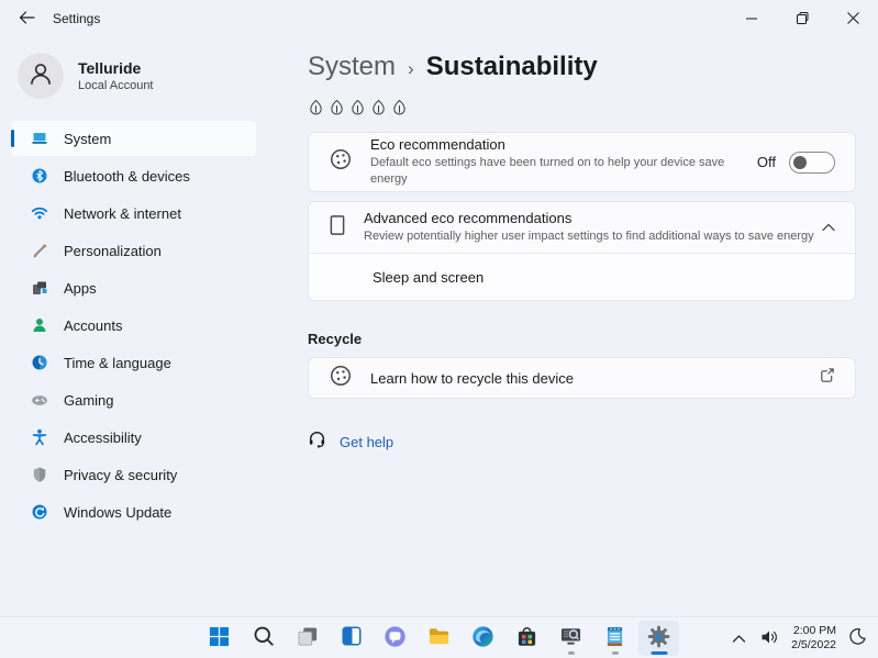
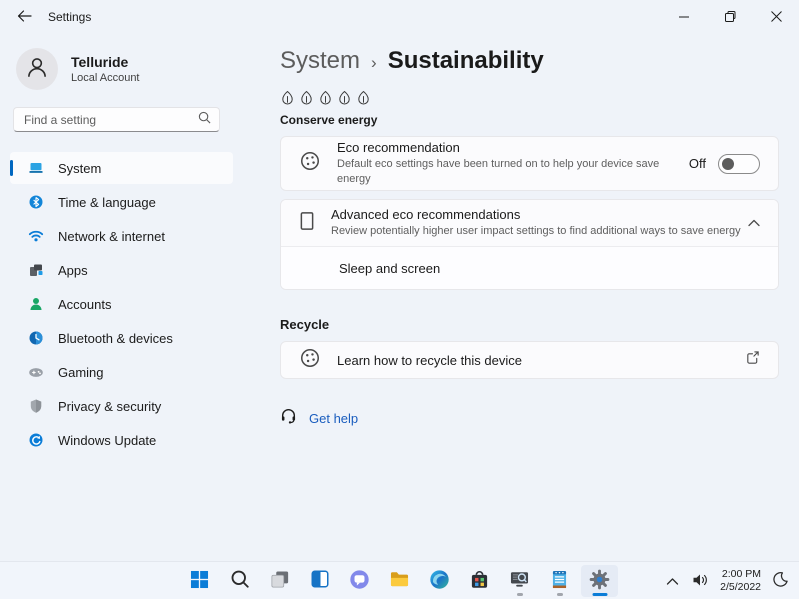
  Settings
  Telluride
  Local Account
+ Find a setting
  System
- Bluetooth & devices
+ Time & language
  Network & internet
- Personalization
  Apps
  Accounts
- Time & language
+ Bluetooth & devices
  Gaming
- Accessibility
  Privacy & security
  Windows Update
  System
  ›
  Sustainability
+ Conserve energy
  Eco recommendation
  Default eco settings have been turned on to help your device save energy
  Off
  Advanced eco recommendations
  Review potentially higher user impact settings to find additional ways to save energy
  Sleep and screen
  Recycle
  Learn how to recycle this device
  Get help
  2:00 PM
  2/5/2022
